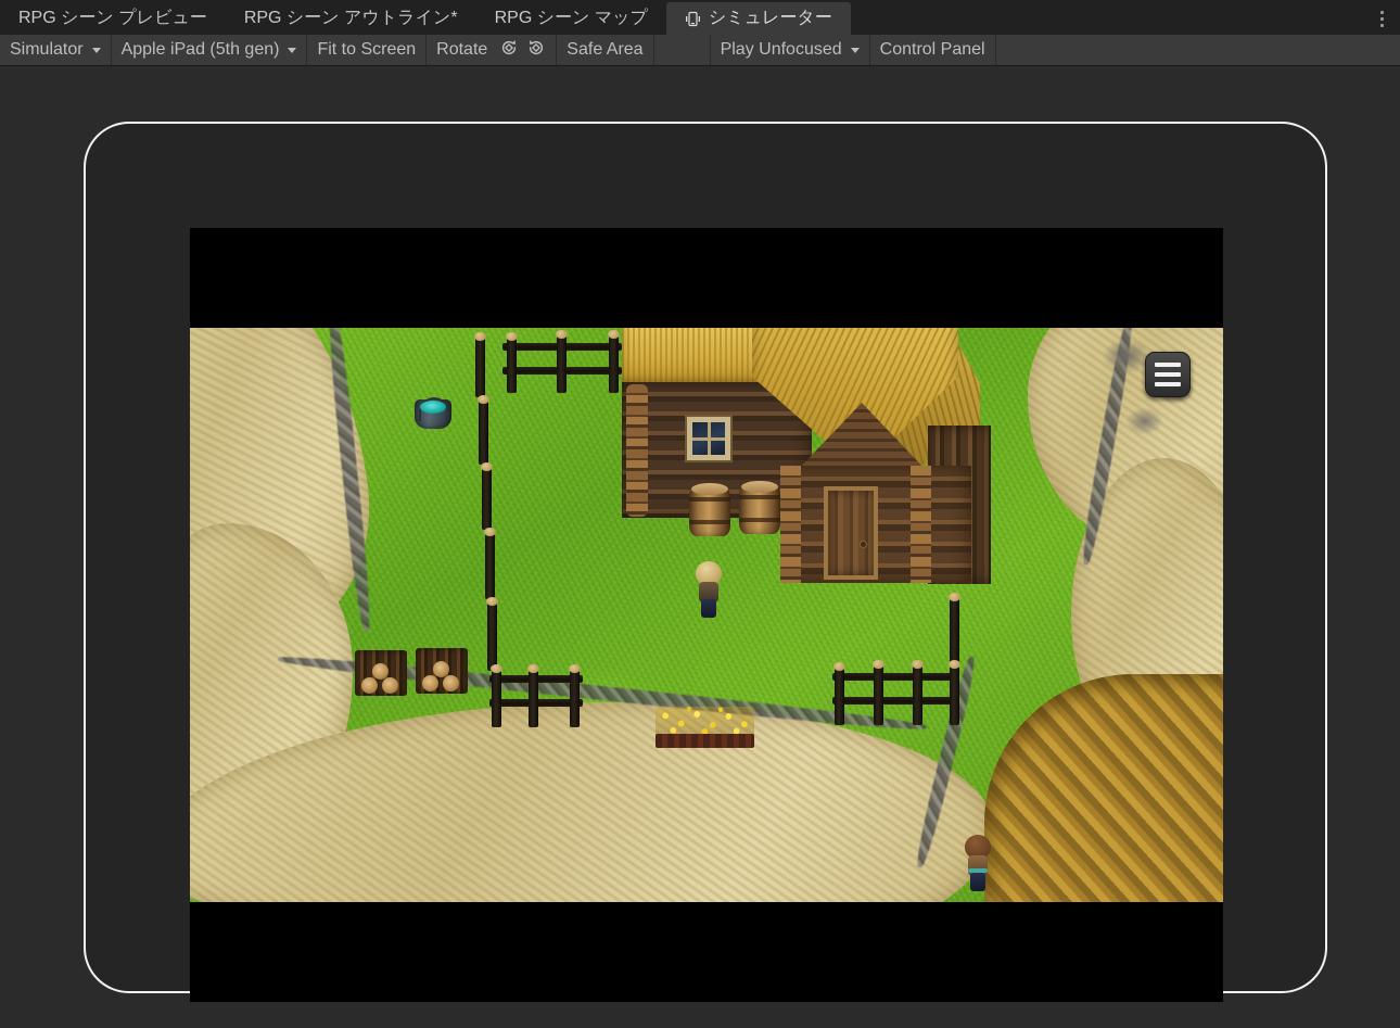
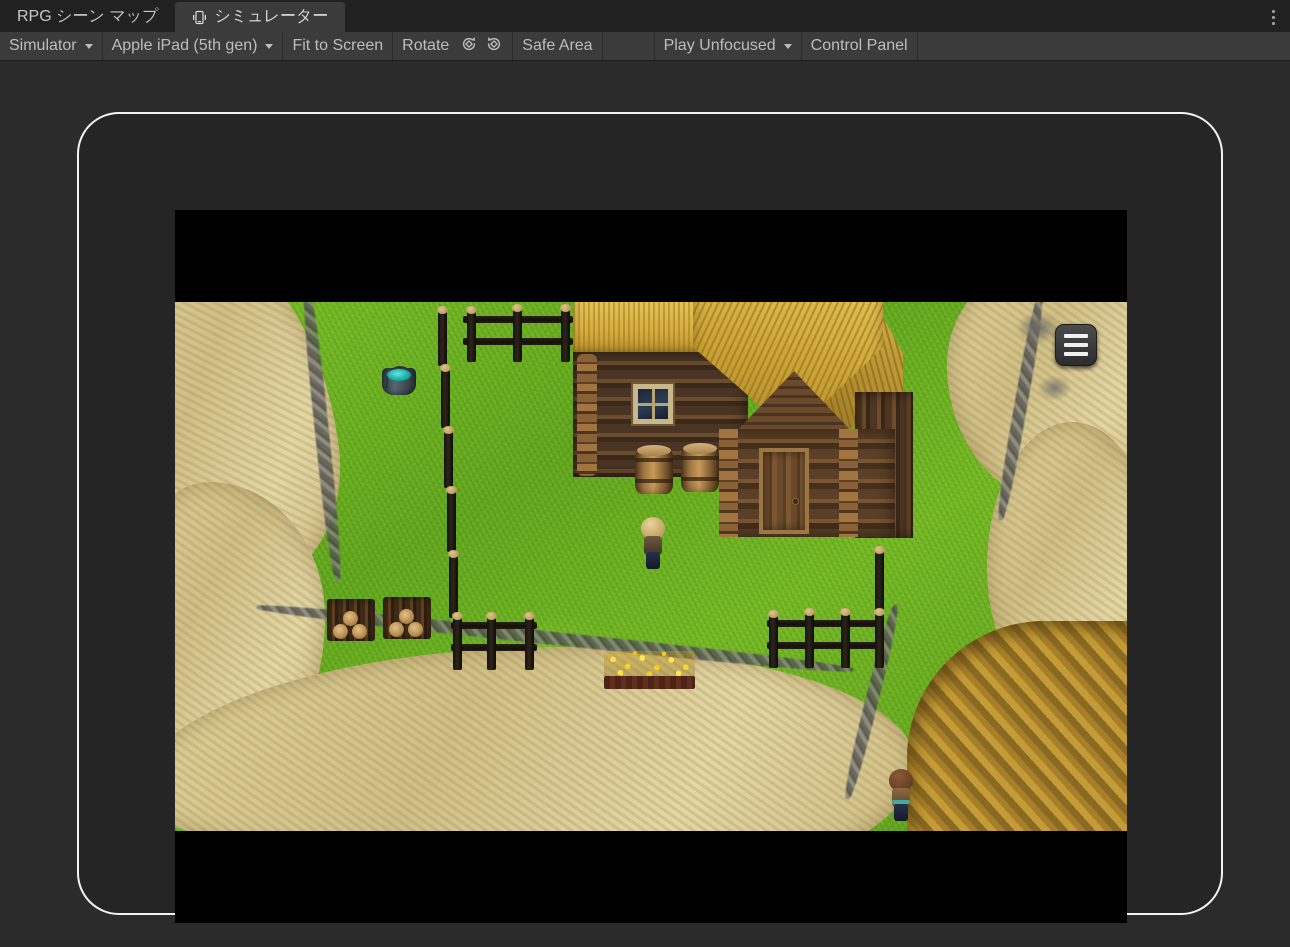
- RPG シーン プレビュー
- RPG シーン アウトライン*
  RPG シーン マップ
  シミュレーター
  Simulator
  Apple iPad (5th gen)
  Fit to Screen
  Rotate
  Safe Area
  Play Unfocused
  Control Panel
